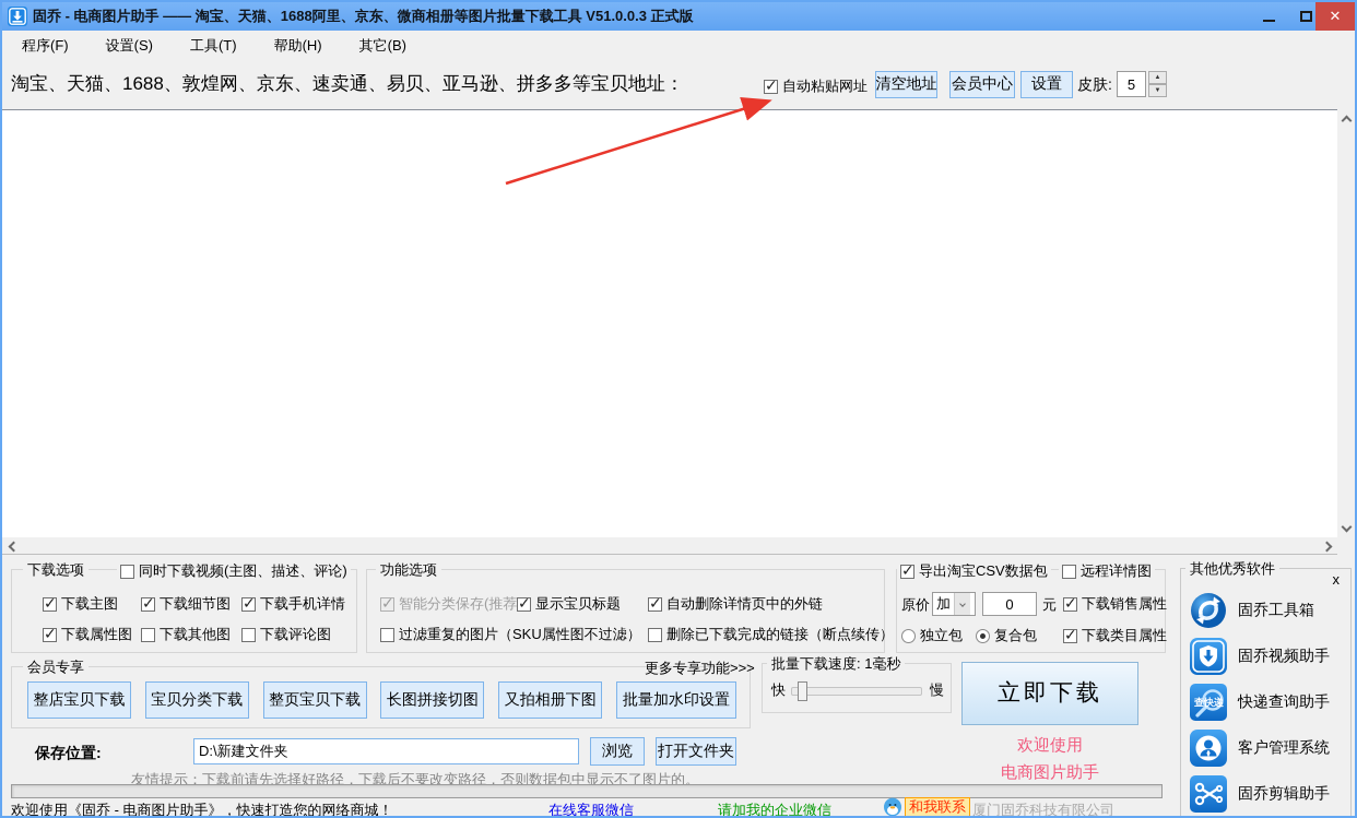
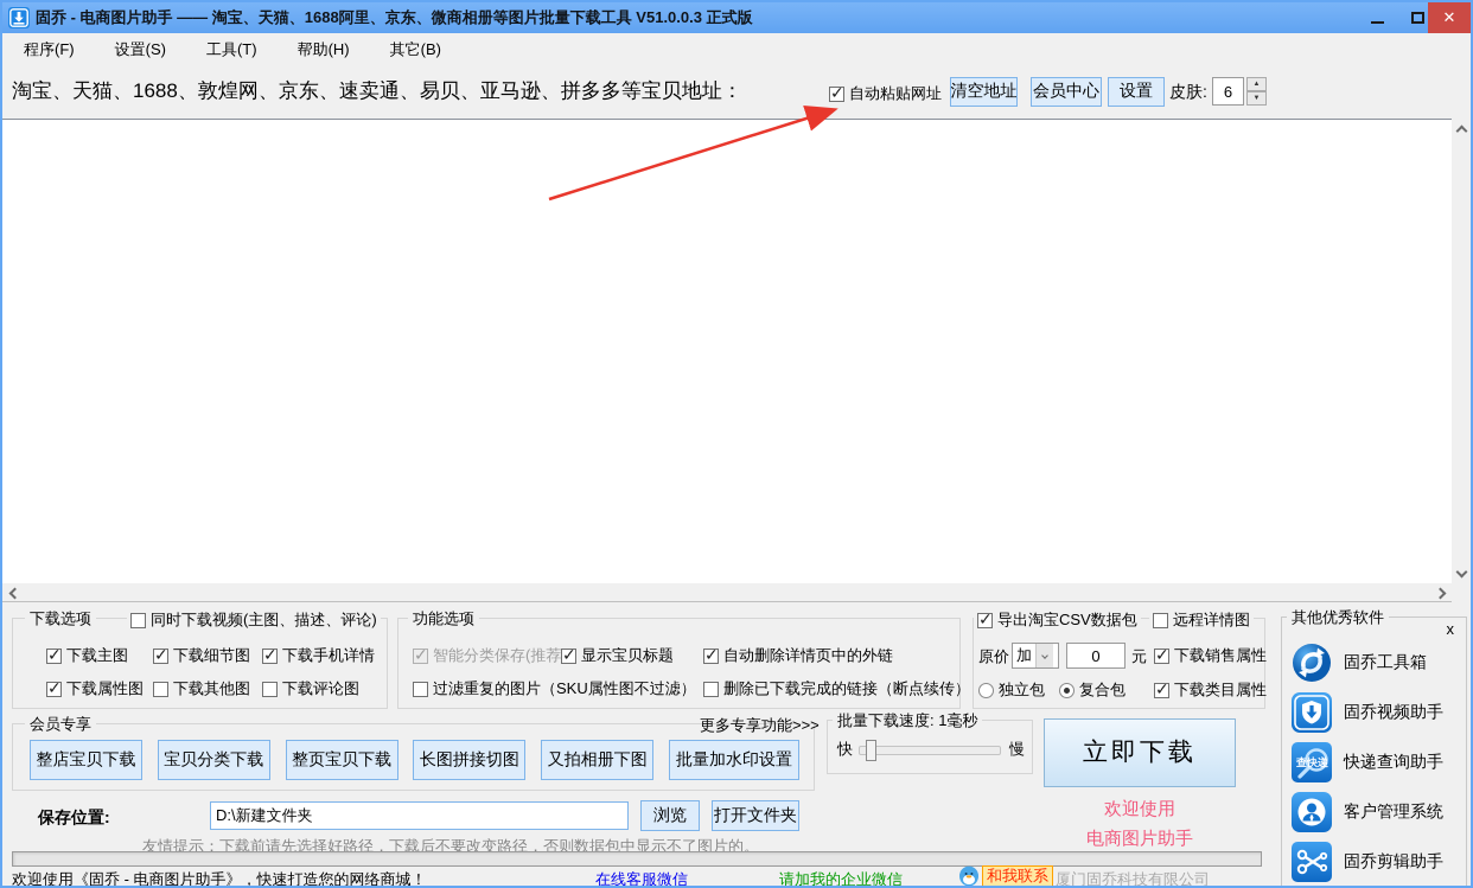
  固乔 - 电商图片助手 —— 淘宝、天猫、1688阿里、京东、微商相册等图片批量下载工具 V51.0.0.3 正式版
  ✕
  程序(F)
  设置(S)
  工具(T)
  帮助(H)
  其它(B)
  淘宝、天猫、1688、敦煌网、京东、速卖通、易贝、亚马逊、拼多多等宝贝地址：
  自动粘贴网址
  清空地址
  会员中心
  设置
  皮肤:
- 5
+ 6
  下载选项
  同时下载视频(主图、描述、评论)
  下载主图
  下载细节图
  下载手机详情
  下载属性图
  下载其他图
  下载评论图
  功能选项
  智能分类保存(推荐
  显示宝贝标题
  自动删除详情页中的外链
  过滤重复的图片（SKU属性图不过滤）
  删除已下载完成的链接（断点续传）
  导出淘宝CSV数据包
  远程详情图
  原价
  加
  0
  元
  下载销售属性
  独立包
  复合包
  下载类目属性
  会员专享
  整店宝贝下载
  宝贝分类下载
  整页宝贝下载
  长图拼接切图
  又拍相册下图
  批量加水印设置
  更多专享功能>>>
  批量下载速度: 1毫秒
  快
  慢
  立即下载
  欢迎使用
  电商图片助手
  保存位置:
  D:\新建文件夹
  浏览
  打开文件夹
  友情提示：下载前请先选择好路径，下载后不要改变路径，否则数据包中显示不了图片的。
  欢迎使用《固乔 - 电商图片助手》，快速打造您的网络商城！
  在线客服微信
  请加我的企业微信
  和我联系
  厦门固乔科技有限公司
  其他优秀软件
  x
  固乔工具箱
  固乔视频助手
  查快递
  快递查询助手
  客户管理系统
  固乔剪辑助手
